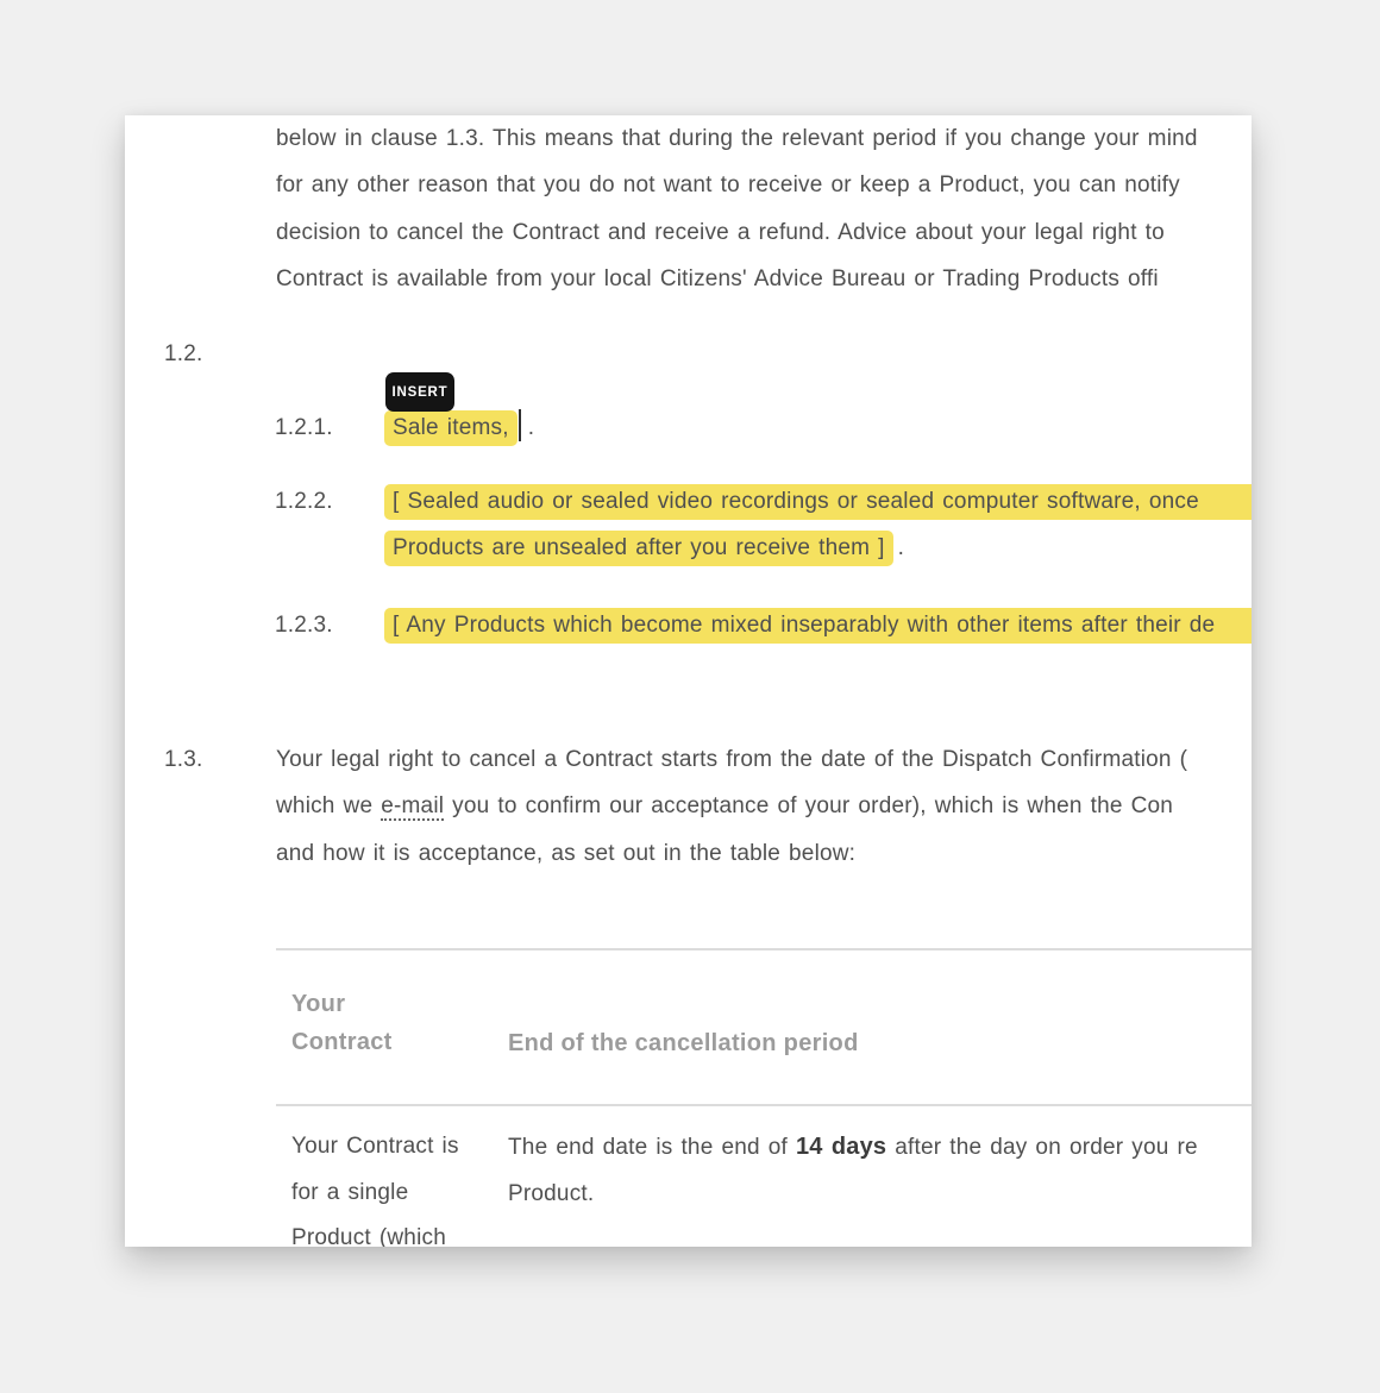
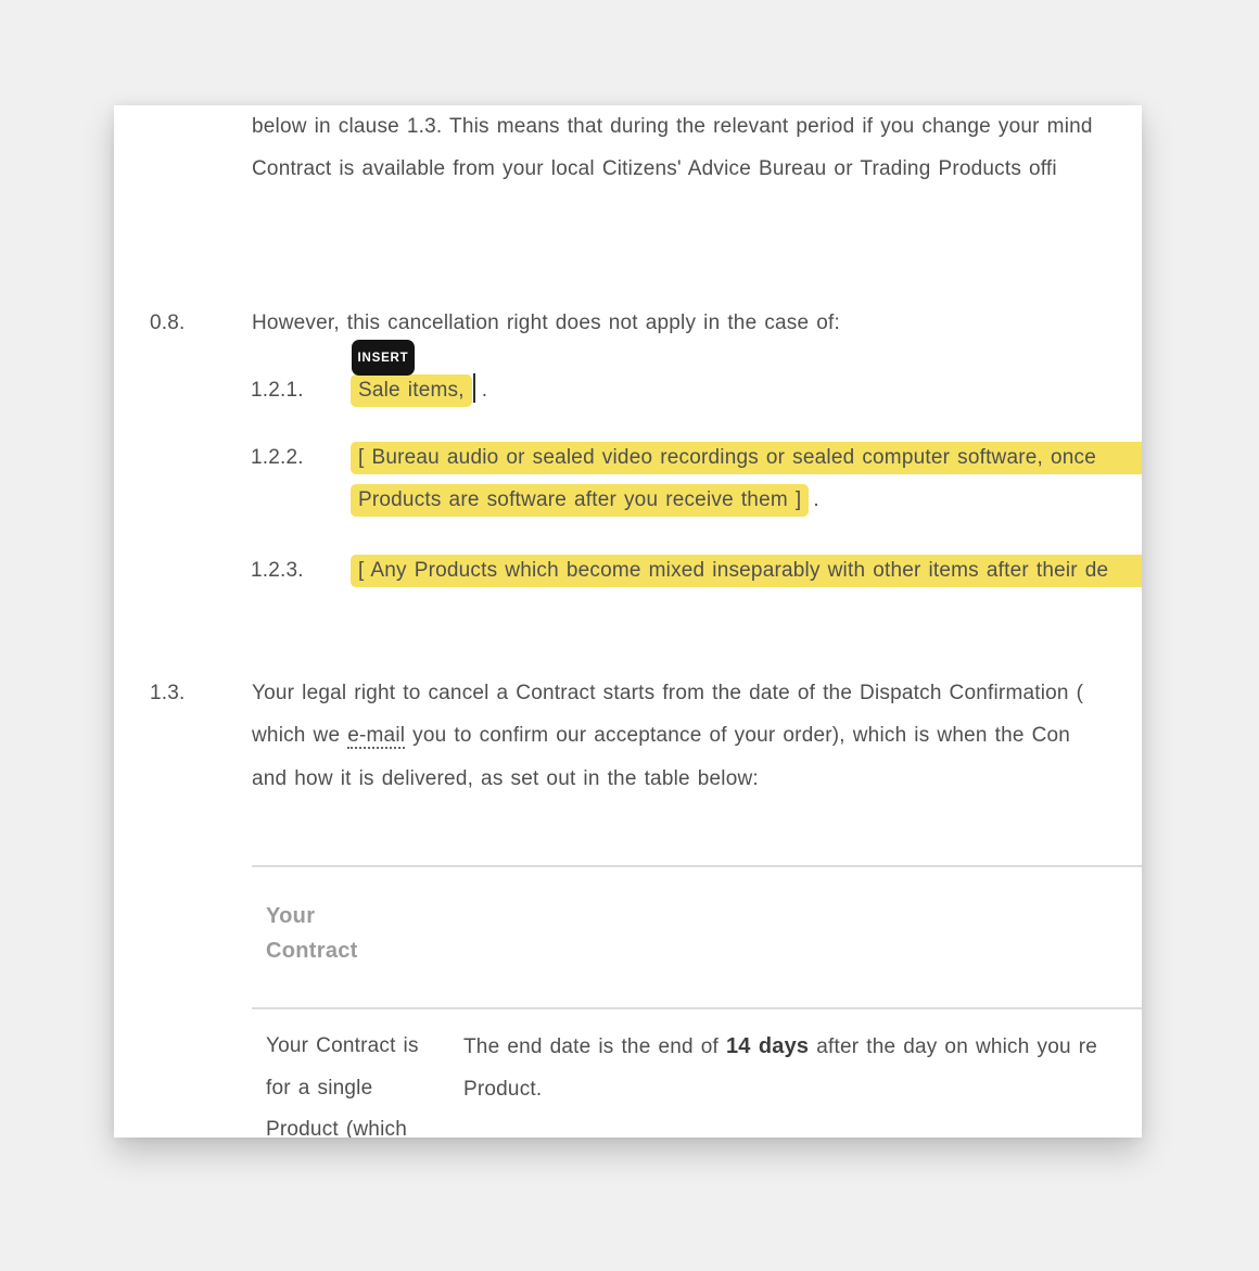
  below in clause 1.3. This means that during the relevant period if you change your mind
- for any other reason that you do not want to receive or keep a Product, you can notify
- decision to cancel the Contract and receive a refund. Advice about your legal right to
  Contract is available from your local Citizens' Advice Bureau or Trading Products offi
- 1.2.
+ 0.8.
+ However, this cancellation right does not apply in the case of:
  INSERT
  1.2.1.
  Sale items, .
  1.2.2.
- [ Sealed audio or sealed video recordings or sealed computer software, once
+ [ Bureau audio or sealed video recordings or sealed computer software, once
- Products are unsealed after you receive them ] .
+ Products are software after you receive them ] .
  1.2.3.
  [ Any Products which become mixed inseparably with other items after their de
  1.3.
  Your legal right to cancel a Contract starts from the date of the Dispatch Confirmation (
  which we e-mail you to confirm our acceptance of your order), which is when the Con
- and how it is acceptance, as set out in the table below:
+ and how it is delivered, as set out in the table below:
  Your
  Contract
- End of the cancellation period
  Your Contract is
  for a single
  Product (which
- The end date is the end of 14 days after the day on order you re
+ The end date is the end of 14 days after the day on which you re
  Product.
